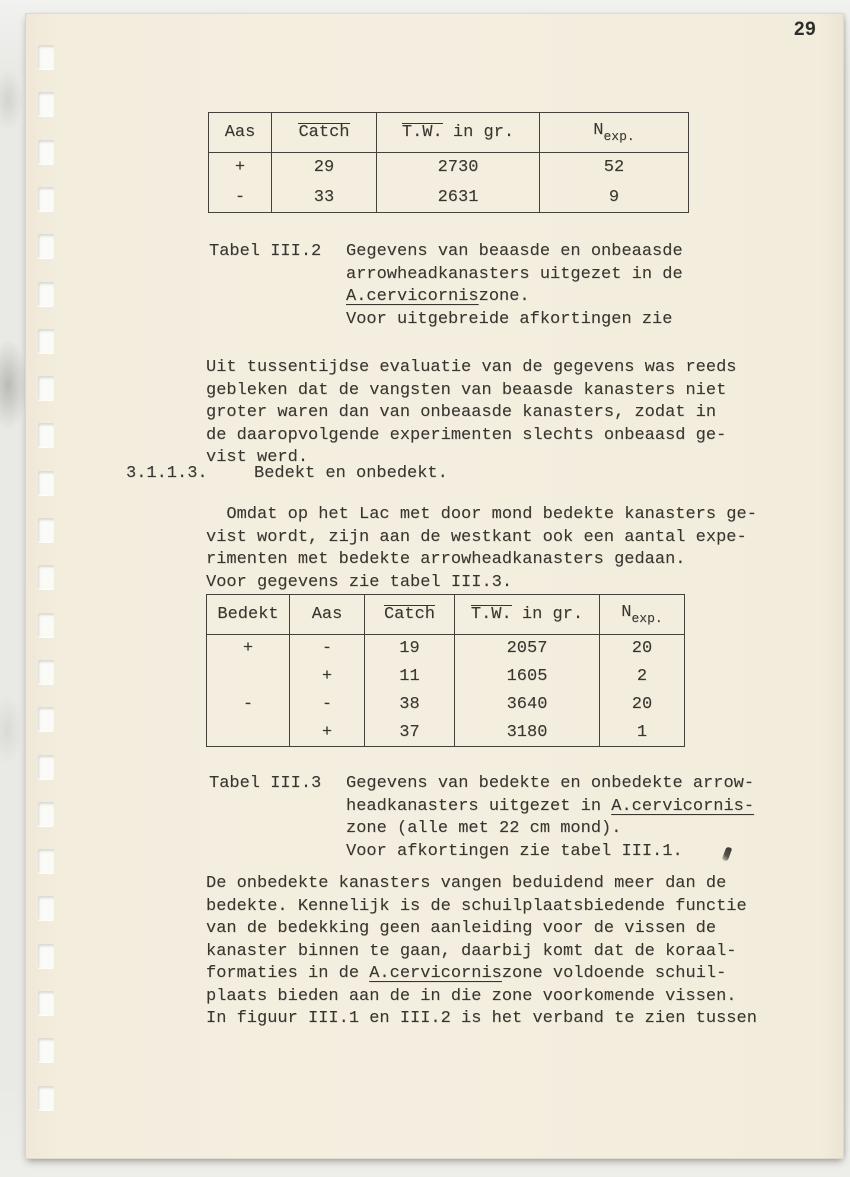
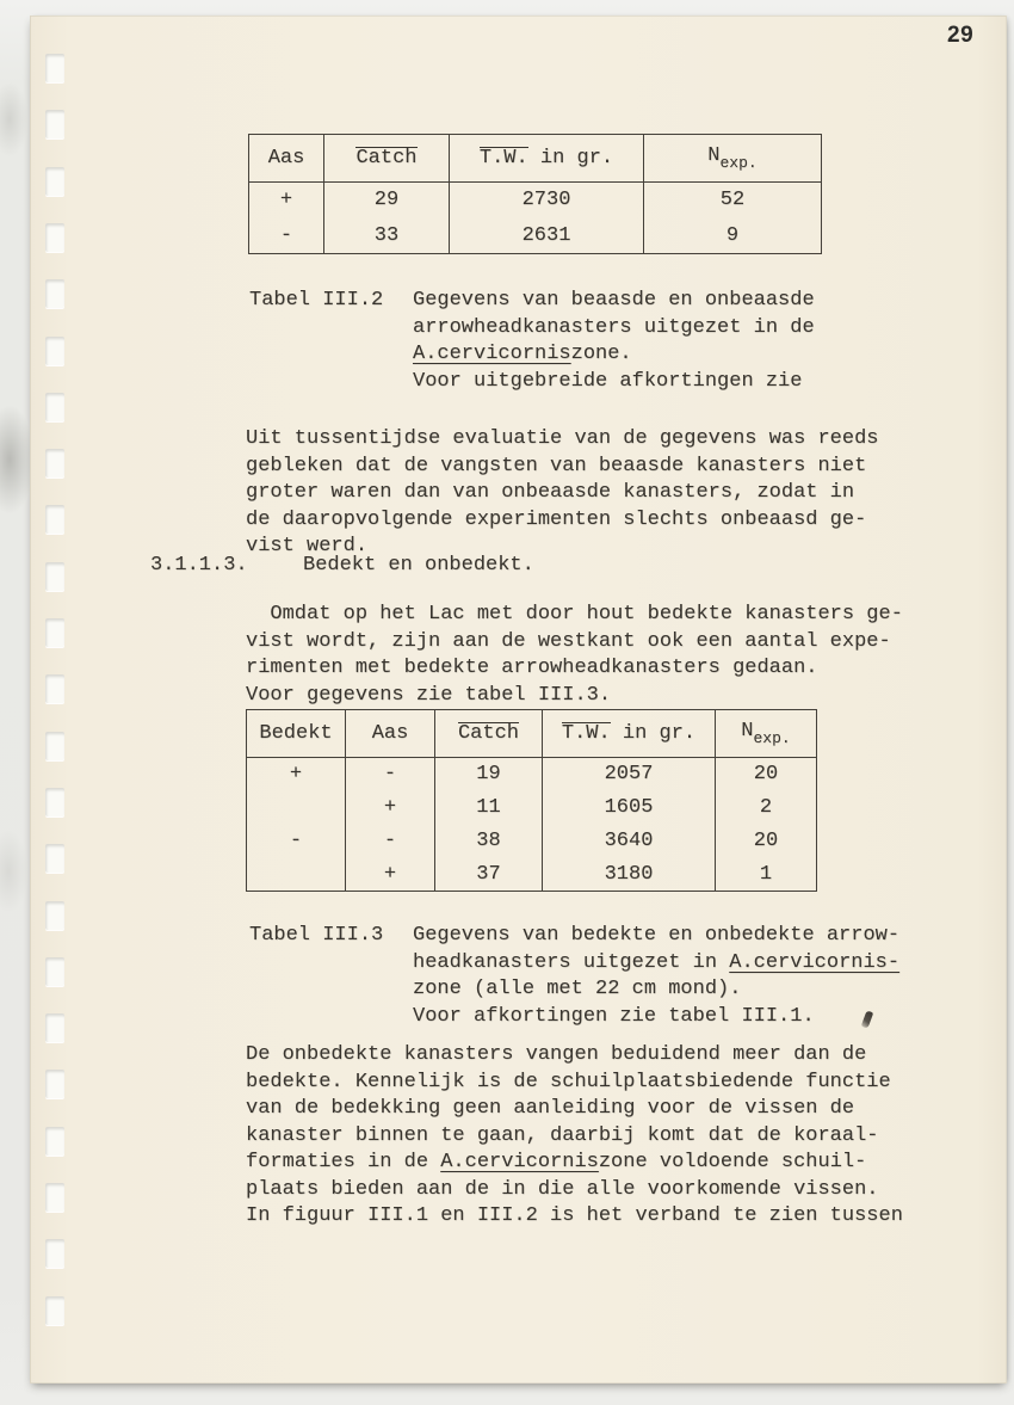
  29
  Aas	Catch	T.W. in gr.	Nexp.
  +	29	2730	52
  -	33	2631	9
  Tabel III.2
  Gegevens van beaasde en onbeaasde
  arrowheadkanasters uitgezet in de
  A.cervicorniszone.
  Voor uitgebreide afkortingen zie
  Uit tussentijdse evaluatie van de gegevens was reeds
  gebleken dat de vangsten van beaasde kanasters niet
  groter waren dan van onbeaasde kanasters, zodat in
  de daaropvolgende experimenten slechts onbeaasd ge-
  vist werd.
  3.1.1.3.
  Bedekt en onbedekt.
- Omdat op het Lac met door mond bedekte kanasters ge-
+ Omdat op het Lac met door hout bedekte kanasters ge-
  vist wordt, zijn aan de westkant ook een aantal expe-
  rimenten met bedekte arrowheadkanasters gedaan.
  Voor gegevens zie tabel III.3.
  Bedekt	Aas	Catch	T.W. in gr.	Nexp.
  +	-	19	2057	20
  	+	11	1605	2
  -	-	38	3640	20
  	+	37	3180	1
  Tabel III.3
  Gegevens van bedekte en onbedekte arrow-
  headkanasters uitgezet in A.cervicornis-
  zone (alle met 22 cm mond).
  Voor afkortingen zie tabel III.1.
  De onbedekte kanasters vangen beduidend meer dan de
  bedekte. Kennelijk is de schuilplaatsbiedende functie
  van de bedekking geen aanleiding voor de vissen de
  kanaster binnen te gaan, daarbij komt dat de koraal-
  formaties in de A.cervicorniszone voldoende schuil-
- plaats bieden aan de in die zone voorkomende vissen.
+ plaats bieden aan de in die alle voorkomende vissen.
  In figuur III.1 en III.2 is het verband te zien tussen
